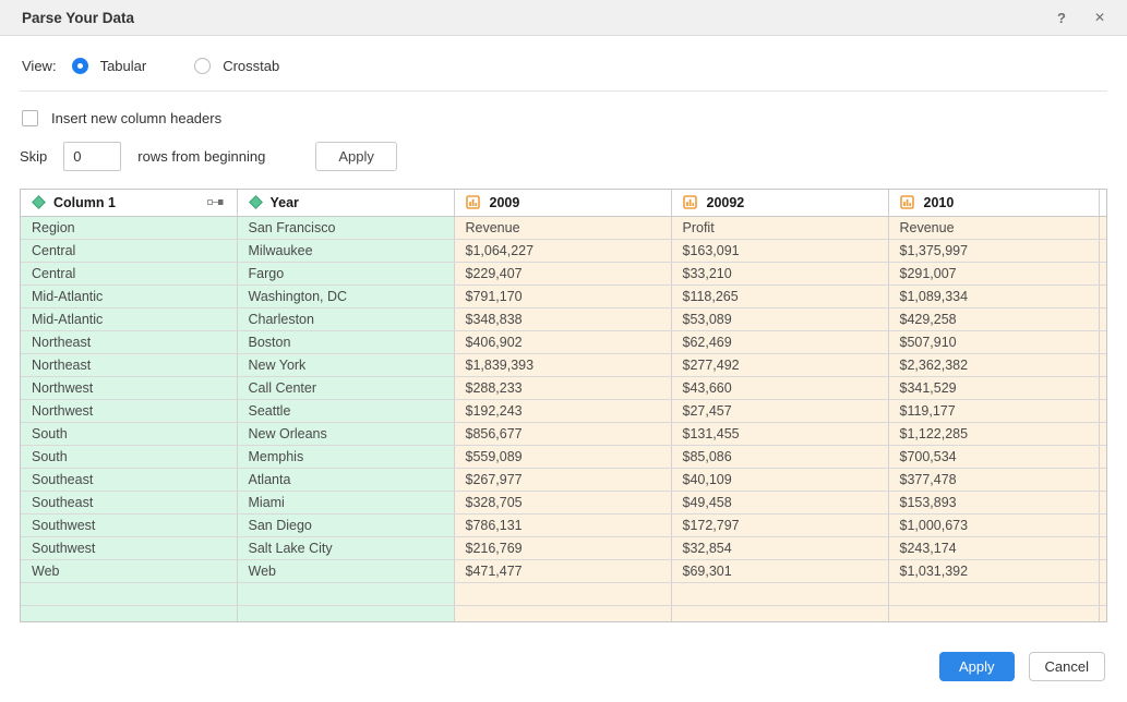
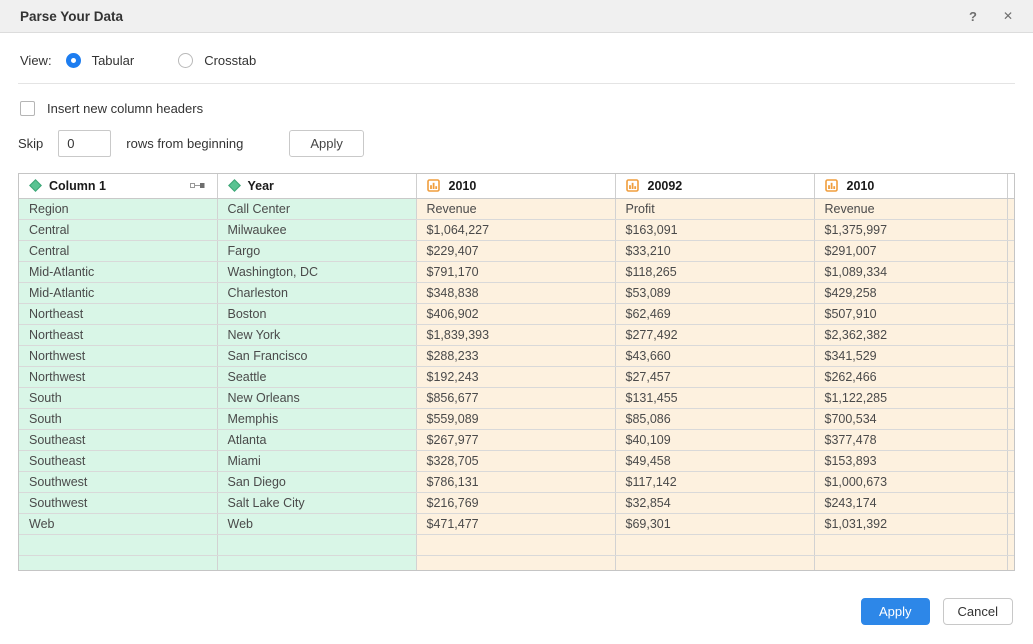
  Parse Your Data
  ?
  ✕
  View:
  Tabular
  Crosstab
  Insert new column headers
  Skip
  0
  rows from beginning
  Apply
- Column 1	Year	2009	20092	2010
+ Column 1	Year	2010	20092	2010
- Region	San Francisco	Revenue	Profit	Revenue
+ Region	Call Center	Revenue	Profit	Revenue
  Central	Milwaukee	$1,064,227	$163,091	$1,375,997
  Central	Fargo	$229,407	$33,210	$291,007
  Mid-Atlantic	Washington, DC	$791,170	$118,265	$1,089,334
  Mid-Atlantic	Charleston	$348,838	$53,089	$429,258
  Northeast	Boston	$406,902	$62,469	$507,910
  Northeast	New York	$1,839,393	$277,492	$2,362,382
- Northwest	Call Center	$288,233	$43,660	$341,529
+ Northwest	San Francisco	$288,233	$43,660	$341,529
- Northwest	Seattle	$192,243	$27,457	$119,177
+ Northwest	Seattle	$192,243	$27,457	$262,466
  South	New Orleans	$856,677	$131,455	$1,122,285
  South	Memphis	$559,089	$85,086	$700,534
  Southeast	Atlanta	$267,977	$40,109	$377,478
  Southeast	Miami	$328,705	$49,458	$153,893
- Southwest	San Diego	$786,131	$172,797	$1,000,673
+ Southwest	San Diego	$786,131	$117,142	$1,000,673
  Southwest	Salt Lake City	$216,769	$32,854	$243,174
  Web	Web	$471,477	$69,301	$1,031,392
  Apply
  Cancel
